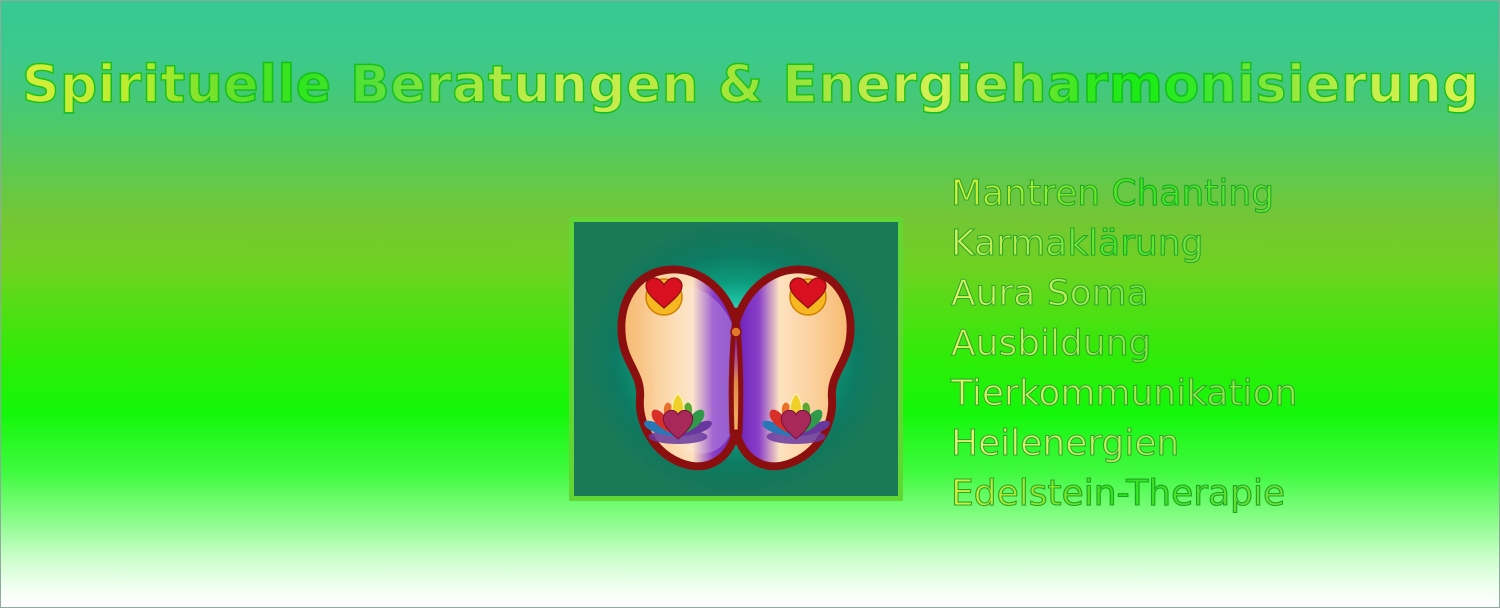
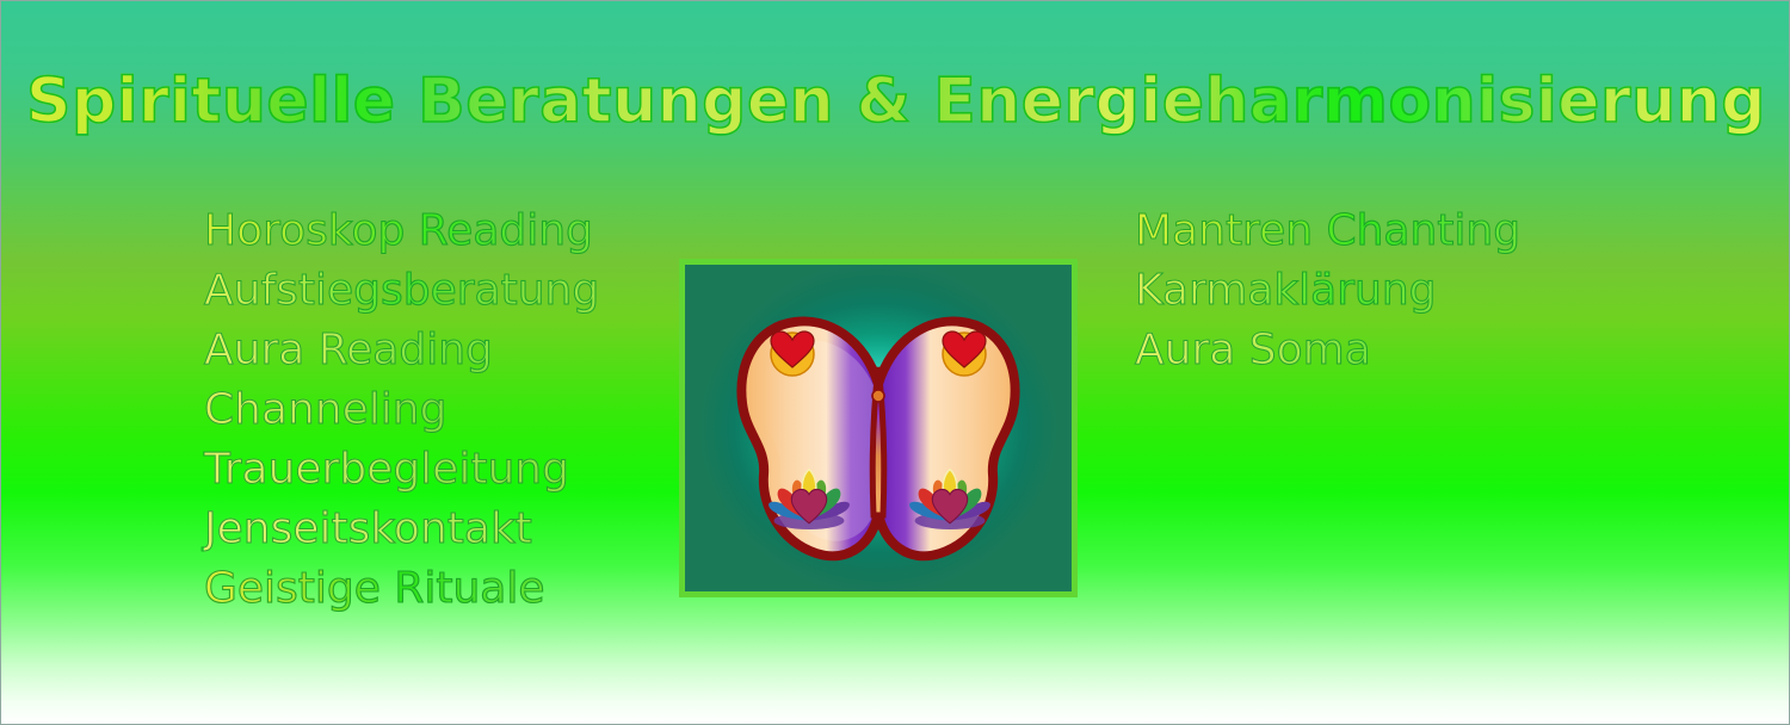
  Spirituelle Beratungen & Energieharmonisierung
+ Horoskop Reading
+ Aufstiegsberatung
+ Aura Reading
+ Channeling
+ Trauerbegleitung
+ Jenseitskontakt
+ Geistige Rituale
  Mantren Chanting
  Karmaklärung
  Aura Soma
- Ausbildung
- Tierkommunikation
- Heilenergien
- Edelstein-Therapie
